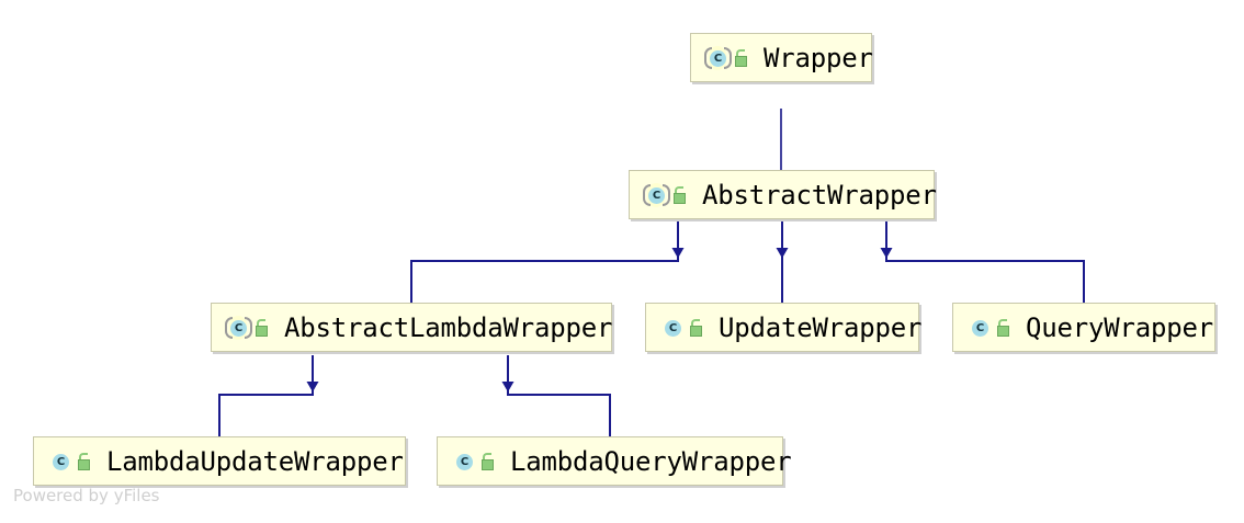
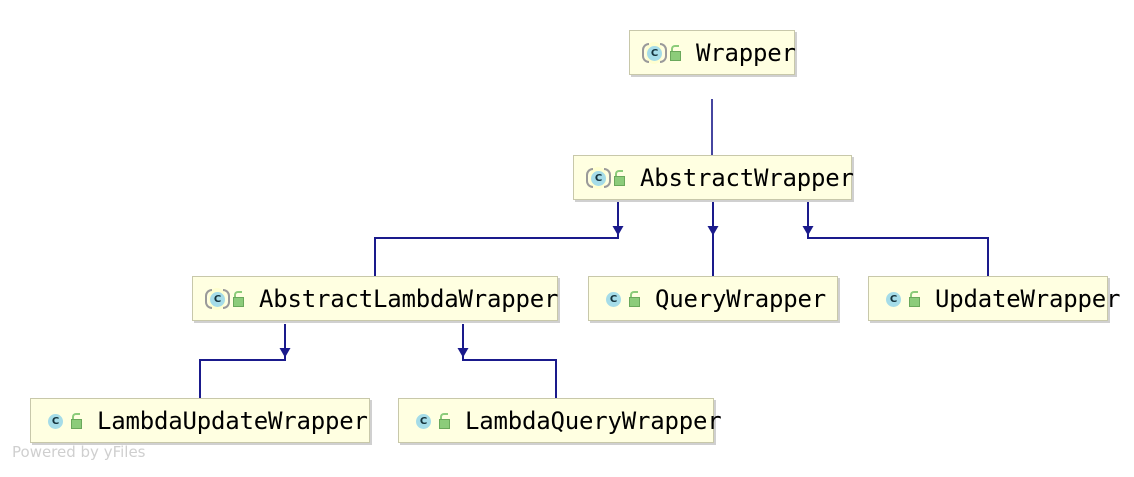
  C
  Wrapper
  C
  AbstractWrapper
  C
  AbstractLambdaWrapper
  C
- UpdateWrapper
+ QueryWrapper
  C
- QueryWrapper
+ UpdateWrapper
  C
  LambdaUpdateWrapper
  C
  LambdaQueryWrapper
  Powered by yFiles
